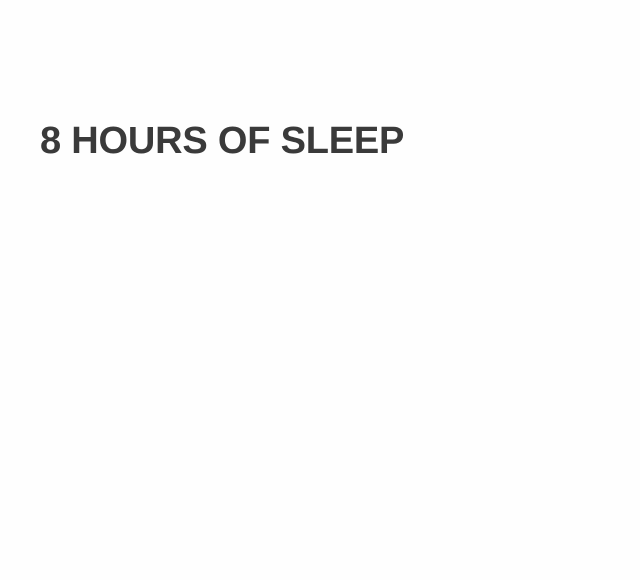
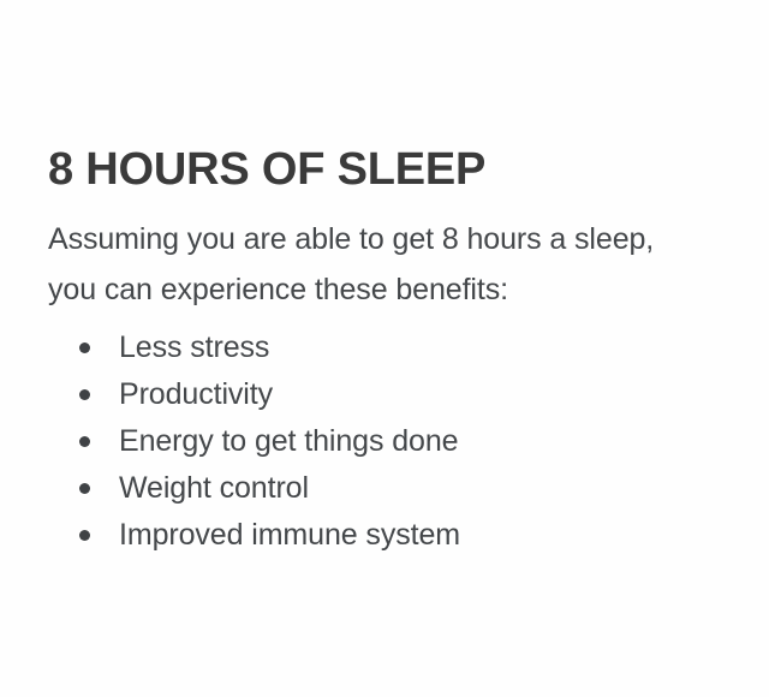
  8 HOURS OF SLEEP
+ Assuming you are able to get 8 hours a sleep, you can experience these benefits:
+ Less stress
+ Productivity
+ Energy to get things done
+ Weight control
+ Improved immune system
